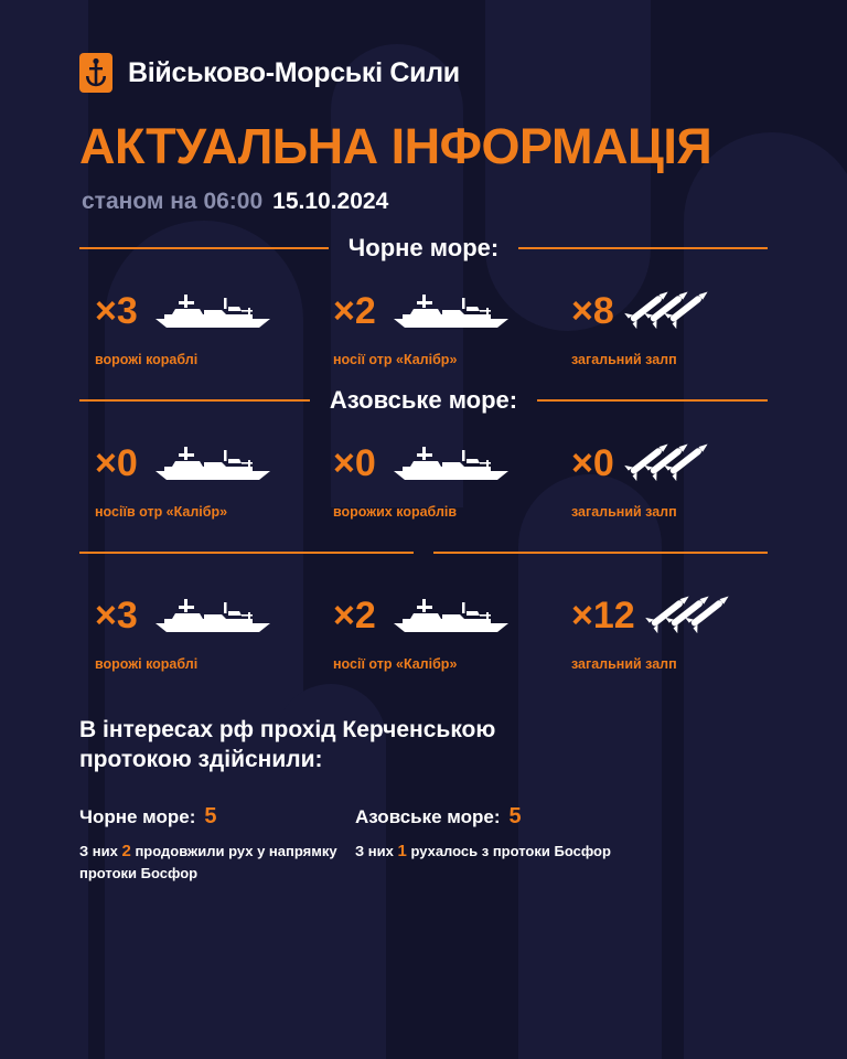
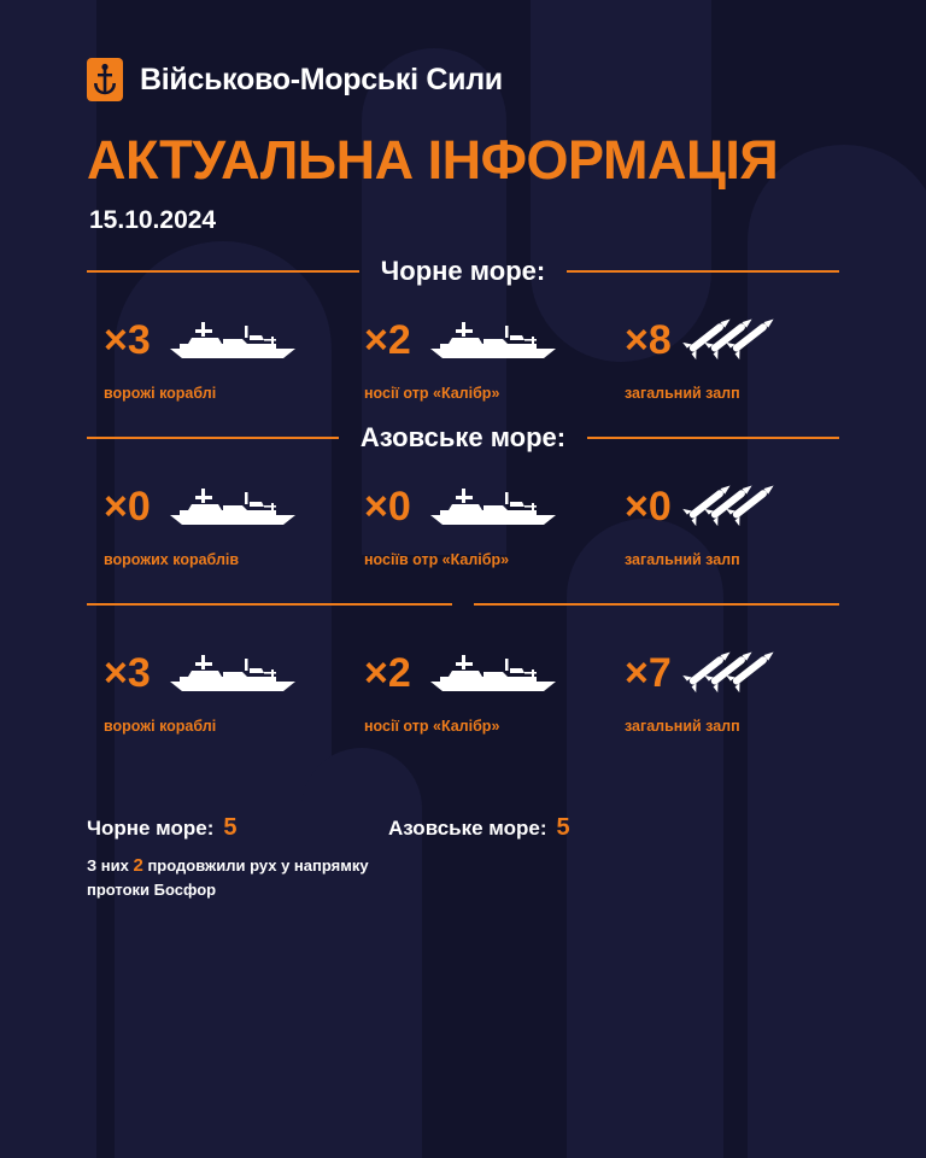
  Військово-Морські Сили
  АКТУАЛЬНА ІНФОРМАЦІЯ
- станом на 06:00
  15.10.2024
  Чорне море:
  ×3
  ворожі кораблі
  ×2
  носії отр «Калібр»
  ×8
  загальний залп
  Азовське море:
  ×0
- носіїв отр «Калібр»
+ ворожих кораблів
  ×0
- ворожих кораблів
+ носіїв отр «Калібр»
  ×0
  загальний залп
  ×3
  ворожі кораблі
  ×2
  носії отр «Калібр»
- ×12
+ ×7
  загальний залп
- В інтересах рф прохід Керченською протокою здійснили:
  Чорне море:
  5
  З них 2 продовжили рух у напрямку протоки Босфор
  Азовське море:
  5
- З них 1 рухалось з протоки Босфор
